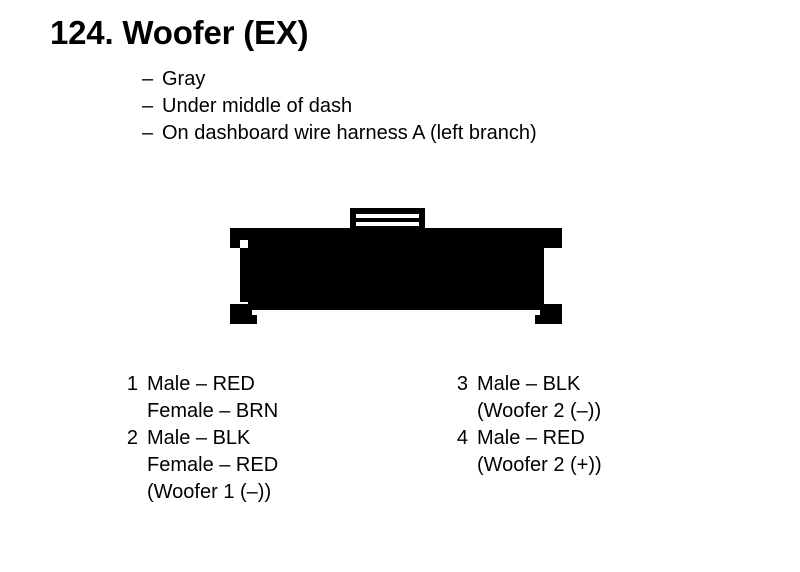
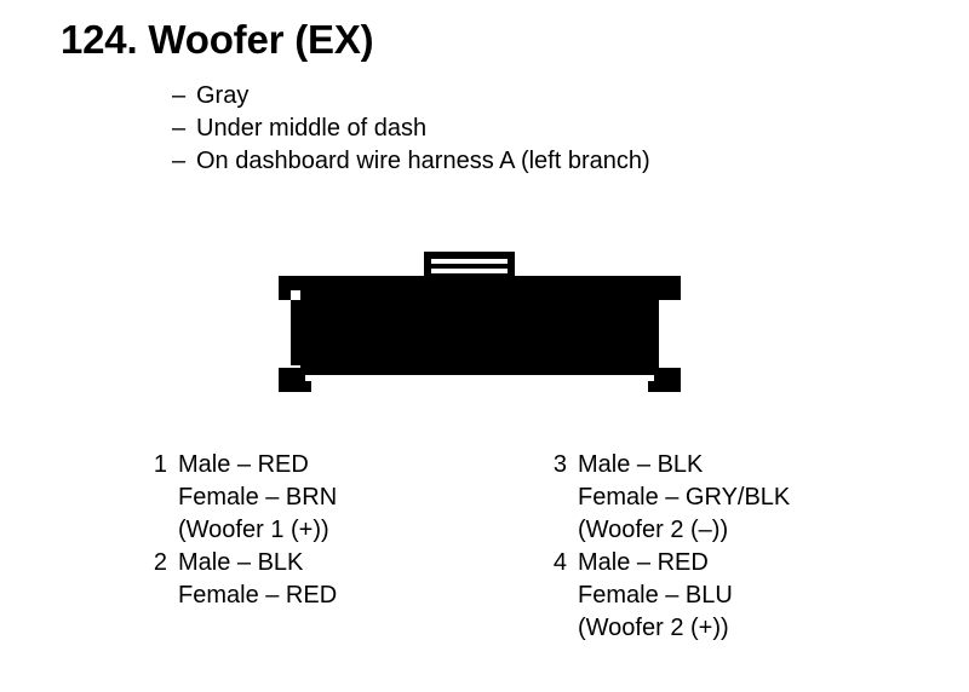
  124. Woofer (EX)
  –
  Gray
  –
  Under middle of dash
  –
  On dashboard wire harness A (left branch)
  1
  Male – RED
  Female – BRN
+ (Woofer 1 (+))
  2
  Male – BLK
  Female – RED
- (Woofer 1 (–))
  3
  Male – BLK
+ Female – GRY/BLK
  (Woofer 2 (–))
  4
  Male – RED
+ Female – BLU
  (Woofer 2 (+))
